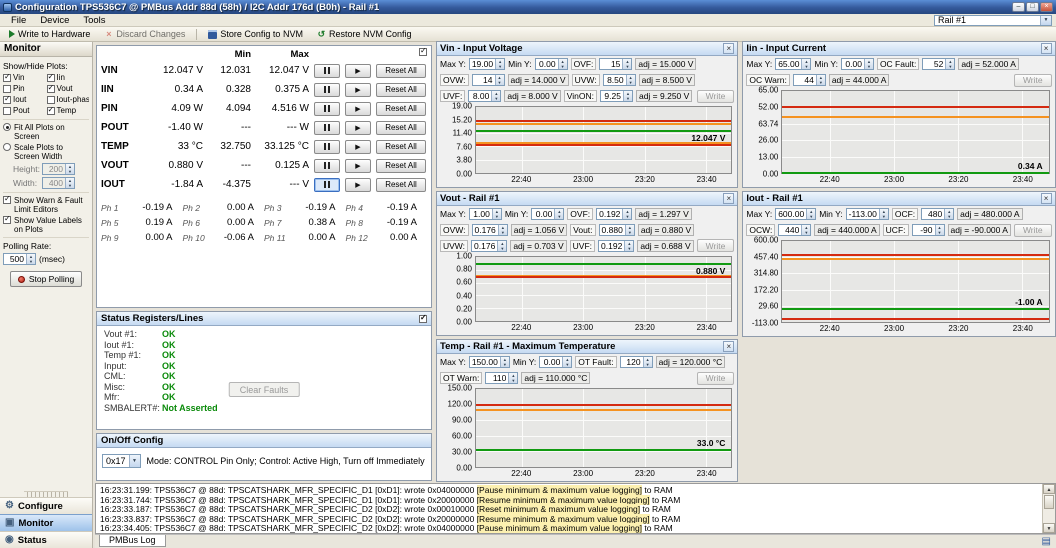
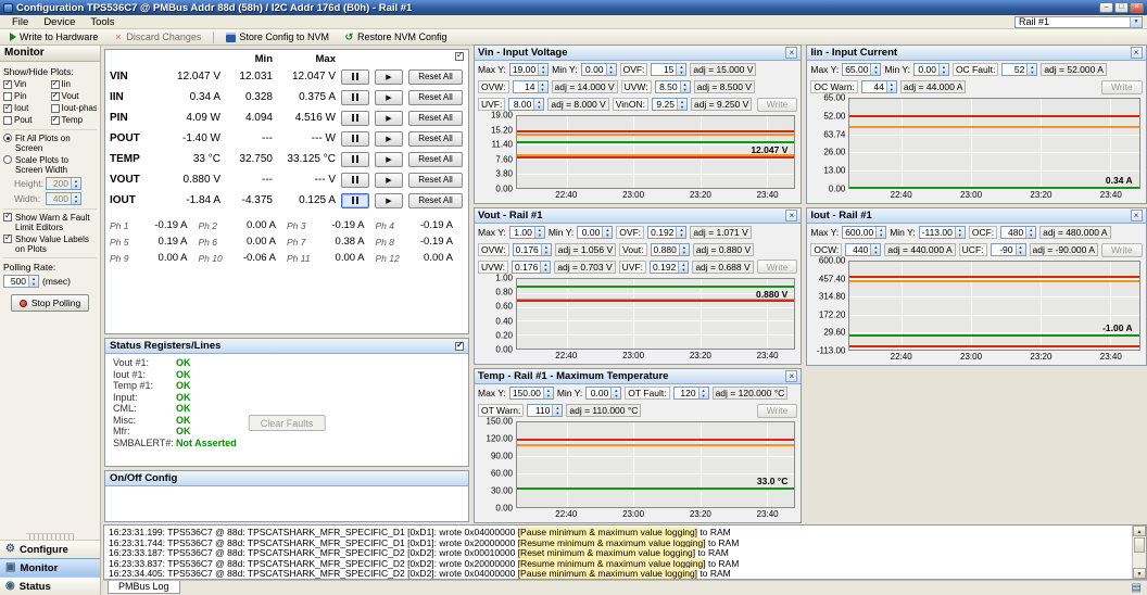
  Configuration TPS536C7 @ PMBus Addr 88d (58h) / I2C Addr 176d (B0h) - Rail #1
  File Device Tools
  Rail #1
  Write to Hardware
  ×
  Discard Changes
  Store Config to NVM
  ↺
  Restore NVM Config
  Monitor
  Show/Hide Plots:
  Vin
  Iin
  Pin
  Vout
  Iout
  Iout-phas
  Pout
  Temp
  Fit All Plots on Screen
  Scale Plots to Screen Width
  Height:
  200
  Width:
  400
  Show Warn & Fault Limit Editors
  Show Value Labels on Plots
  Polling Rate:
  500
  (msec)
  Stop Polling
  ⚙
  Configure
  ▣
  Monitor
  ◉
  Status
  Min
  Max
  VIN
  12.047 V
  12.031
  12.047 V
  Reset All
  IIN
  0.34 A
  0.328
  0.375 A
  Reset All
  PIN
  4.09 W
  4.094
  4.516 W
  Reset All
  POUT
  -1.40 W
  ---
  --- W
  Reset All
  TEMP
  33 °C
  32.750
  33.125 °C
  Reset All
  VOUT
  0.880 V
  ---
- 0.125 A
+ --- V
  Reset All
  IOUT
  -1.84 A
  -4.375
- --- V
+ 0.125 A
  Reset All
  Ph 1
  -0.19 A
  Ph 2
  0.00 A
  Ph 3
  -0.19 A
  Ph 4
  -0.19 A
  Ph 5
  0.19 A
  Ph 6
  0.00 A
  Ph 7
  0.38 A
  Ph 8
  -0.19 A
  Ph 9
  0.00 A
  Ph 10
  -0.06 A
  Ph 11
  0.00 A
  Ph 12
  0.00 A
  Status Registers/Lines
  Vout #1:
  OK
  Iout #1:
  OK
  Temp #1:
  OK
  Input:
  OK
  CML:
  OK
  Misc:
  OK
  Mfr:
  OK
  SMBALERT#:
  Not Asserted
  Clear Faults
  On/Off Config
- 0x17
- Mode: CONTROL Pin Only; Control: Active High, Turn off Immediately
  Vin - Input Voltage
  ×
  Max Y:
  19.00
  Min Y:
  0.00
  OVF:
  15
  adj = 15.000 V
  OVW:
  14
  adj = 14.000 V
  UVW:
  8.50
  adj = 8.500 V
  UVF:
  8.00
  adj = 8.000 V
  VinON:
  9.25
  adj = 9.250 V
  Write
  19.00
  15.20
  11.40
  7.60
  3.80
  0.00
  12.047 V
  22:40
  23:00
  23:20
  23:40
  Vout - Rail #1
  ×
  Max Y:
  1.00
  Min Y:
  0.00
  OVF:
  0.192
- adj = 1.297 V
+ adj = 1.071 V
  OVW:
  0.176
  adj = 1.056 V
  Vout:
  0.880
  adj = 0.880 V
  UVW:
  0.176
  adj = 0.703 V
  UVF:
  0.192
  adj = 0.688 V
  Write
  1.00
  0.80
  0.60
  0.40
  0.20
  0.00
  0.880 V
  22:40
  23:00
  23:20
  23:40
  Temp - Rail #1 - Maximum Temperature
  ×
  Max Y:
  150.00
  Min Y:
  0.00
  OT Fault:
  120
  adj = 120.000 °C
  OT Warn:
  110
  adj = 110.000 °C
  Write
  150.00
  120.00
  90.00
  60.00
  30.00
  0.00
  33.0 °C
  22:40
  23:00
  23:20
  23:40
  Iin - Input Current
  ×
  Max Y:
  65.00
  Min Y:
  0.00
  OC Fault:
  52
  adj = 52.000 A
  OC Warn:
  44
  adj = 44.000 A
  Write
  65.00
  52.00
  63.74
  26.00
  13.00
  0.00
  0.34 A
  22:40
  23:00
  23:20
  23:40
  Iout - Rail #1
  ×
  Max Y:
  600.00
  Min Y:
  -113.00
  OCF:
  480
  adj = 480.000 A
  OCW:
  440
  adj = 440.000 A
  UCF:
  -90
  adj = -90.000 A
  Write
  600.00
  457.40
  314.80
  172.20
  29.60
  -113.00
  -1.00 A
  22:40
  23:00
  23:20
  23:40
  16:23:31.199: TPS536C7 @ 88d: TPSCATSHARK_MFR_SPECIFIC_D1 [0xD1]: wrote 0x04000000 [Pause minimum & maximum value logging] to RAM
  16:23:31.744: TPS536C7 @ 88d: TPSCATSHARK_MFR_SPECIFIC_D1 [0xD1]: wrote 0x20000000 [Resume minimum & maximum value logging] to RAM
  16:23:33.187: TPS536C7 @ 88d: TPSCATSHARK_MFR_SPECIFIC_D2 [0xD2]: wrote 0x00010000 [Reset minimum & maximum value logging] to RAM
  16:23:33.837: TPS536C7 @ 88d: TPSCATSHARK_MFR_SPECIFIC_D2 [0xD2]: wrote 0x20000000 [Resume minimum & maximum value logging] to RAM
  16:23:34.405: TPS536C7 @ 88d: TPSCATSHARK_MFR_SPECIFIC_D2 [0xD2]: wrote 0x04000000 [Pause minimum & maximum value logging] to RAM
  PMBus Log
  ▤
